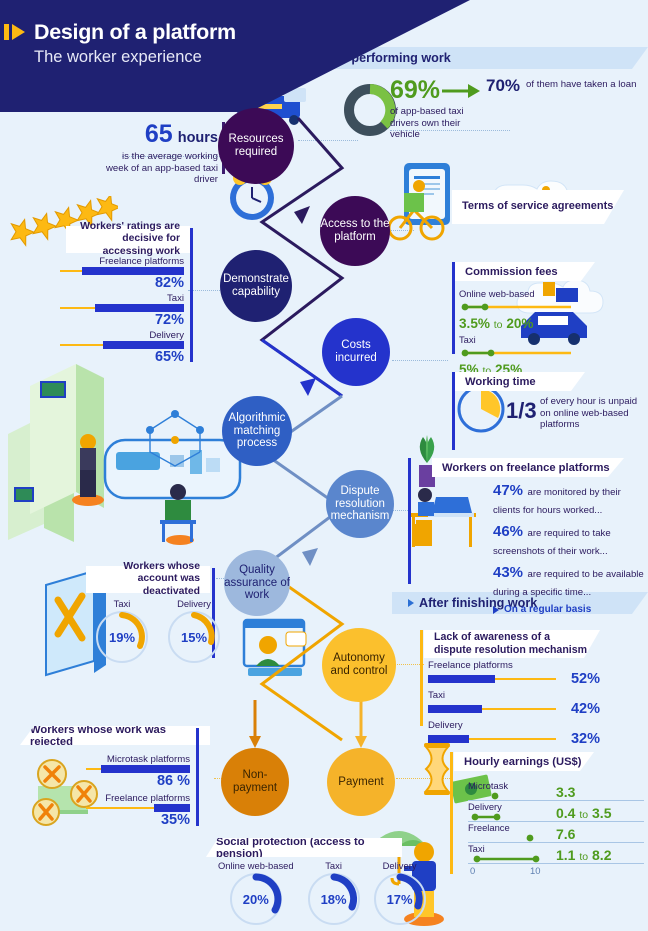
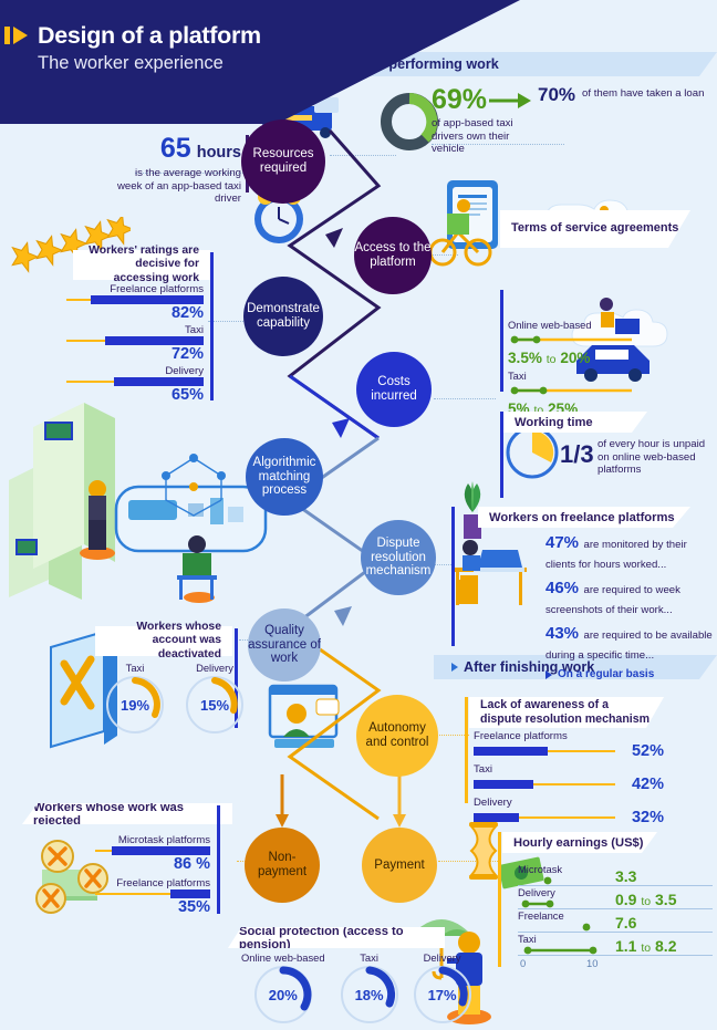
  Design of a platform
  The worker experience
  After finishing work
  65
  hours
  is the average working week of an app-based taxi driver
  69%
  of app-based taxi drivers own their vehicle
  70%
  of them have taken a loan
  Terms of service agreements
  Resources required
  Access to the platform
  Demonstrate capability
  Costs incurred
  Algorithmic matching process
  Dispute resolution mechanism
  Quality assurance of work
  Autonomy and control
  Non-payment
  Payment
  Workers' ratings are decisive for accessing work
  Freelance platforms
  82%
  Taxi
  72%
  Delivery
  65%
- Commission fees
  Online web-based
  3.5% to 20%
  Taxi
  5% to 25%
  Working time
  1/3
  of every hour is unpaid on online web-based platforms
  Workers on freelance platforms
  47% are monitored by their clients for hours worked...
- 46% are required to take screenshots of their work...
+ 46% are required to week screenshots of their work...
  43% are required to be available during a specific time...
  On a regular basis
  Workers whose account was deactivated
  Taxi
  19%
  Delivery
  15%
  Lack of awareness of a dispute resolution mechanism
  Freelance platforms
  52%
  Taxi
  42%
  Delivery
  32%
  Workers whose work was rejected
  Microtask platforms
  86 %
  Freelance platforms
  35%
  Hourly earnings (US$)
  Microtask
  3.3
  Delivery
- 0.4 to 3.5
+ 0.9 to 3.5
  Freelance
  7.6
  Taxi
  1.1 to 8.2
  0
  10
  Social protection (access to pension)
  Online web-based
  20%
  Taxi
  18%
  Delivery
  17%
